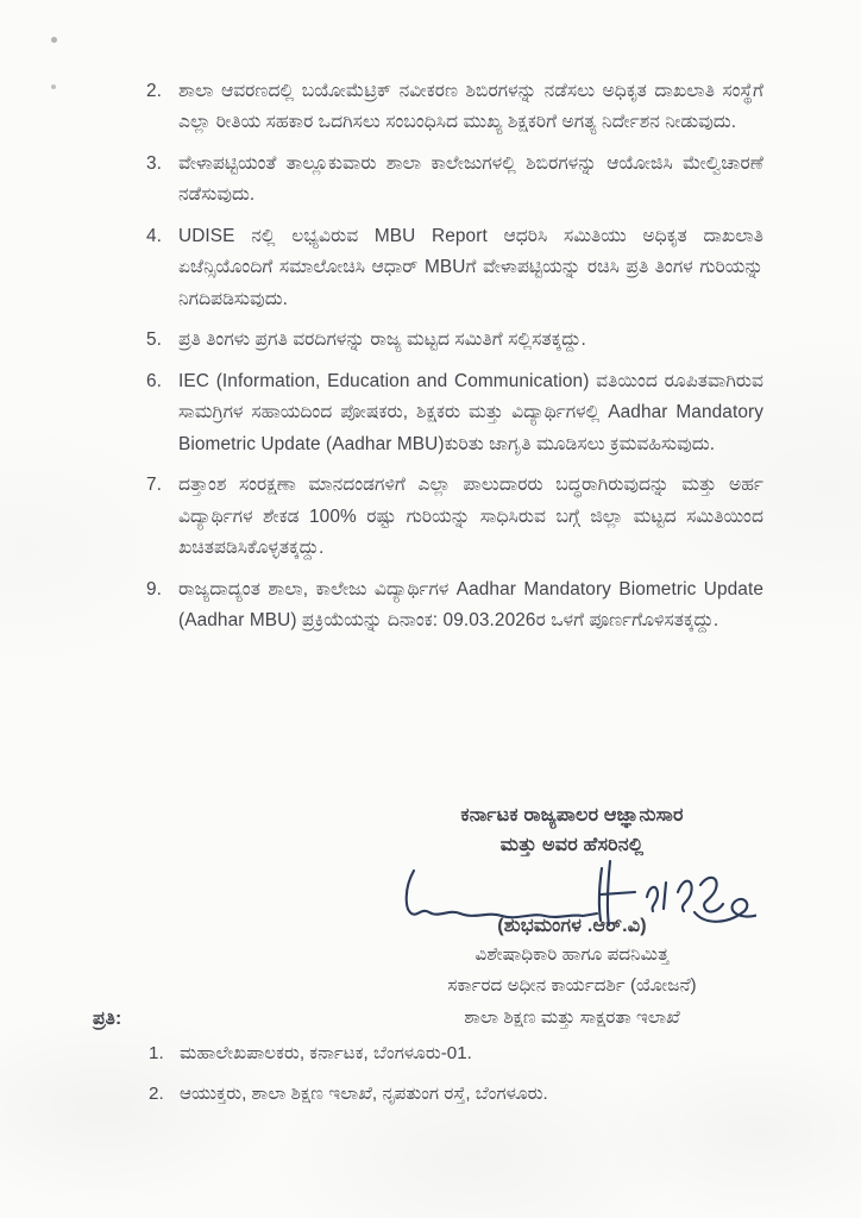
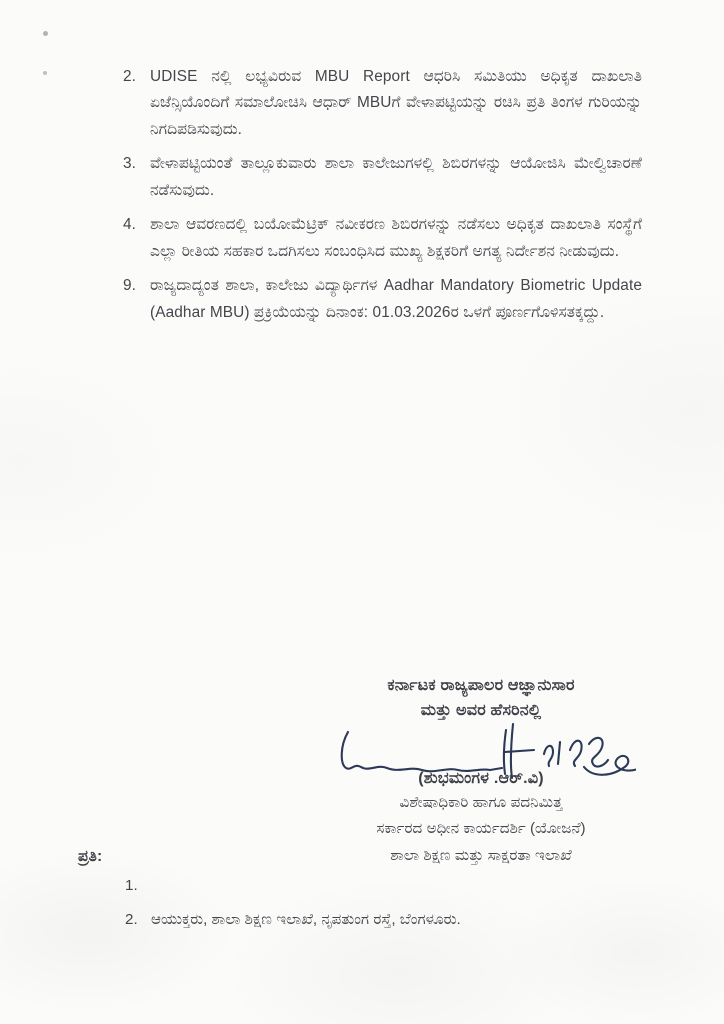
  2.
- ಶಾಲಾ ಆವರಣದಲ್ಲಿ ಬಯೋಮೆಟ್ರಿಕ್ ನವೀಕರಣ ಶಿಬಿರಗಳನ್ನು ನಡೆಸಲು ಅಧಿಕೃತ ದಾಖಲಾತಿ ಸಂಸ್ಥೆಗೆ ಎಲ್ಲಾ ರೀತಿಯ ಸಹಕಾರ ಒದಗಿಸಲು ಸಂಬಂಧಿಸಿದ ಮುಖ್ಯ ಶಿಕ್ಷಕರಿಗೆ ಅಗತ್ಯ ನಿರ್ದೇಶನ ನೀಡುವುದು.
+ UDISE ನಲ್ಲಿ ಲಭ್ಯವಿರುವ MBU Report ಆಧರಿಸಿ ಸಮಿತಿಯು ಅಧಿಕೃತ ದಾಖಲಾತಿ ಏಜೆನ್ಸಿಯೊಂದಿಗೆ ಸಮಾಲೋಚಿಸಿ ಆಧಾರ್ MBUಗೆ ವೇಳಾಪಟ್ಟಿಯನ್ನು ರಚಿಸಿ ಪ್ರತಿ ತಿಂಗಳ ಗುರಿಯನ್ನು ನಿಗದಿಪಡಿಸುವುದು.
  3.
  ವೇಳಾಪಟ್ಟಿಯಂತೆ ತಾಲ್ಲೂಕುವಾರು ಶಾಲಾ ಕಾಲೇಜುಗಳಲ್ಲಿ ಶಿಬಿರಗಳನ್ನು ಆಯೋಜಿಸಿ ಮೇಲ್ವಿಚಾರಣೆ ನಡೆಸುವುದು.
  4.
- UDISE ನಲ್ಲಿ ಲಭ್ಯವಿರುವ MBU Report ಆಧರಿಸಿ ಸಮಿತಿಯು ಅಧಿಕೃತ ದಾಖಲಾತಿ ಏಜೆನ್ಸಿಯೊಂದಿಗೆ ಸಮಾಲೋಚಿಸಿ ಆಧಾರ್ MBUಗೆ ವೇಳಾಪಟ್ಟಿಯನ್ನು ರಚಿಸಿ ಪ್ರತಿ ತಿಂಗಳ ಗುರಿಯನ್ನು ನಿಗದಿಪಡಿಸುವುದು.
+ ಶಾಲಾ ಆವರಣದಲ್ಲಿ ಬಯೋಮೆಟ್ರಿಕ್ ನವೀಕರಣ ಶಿಬಿರಗಳನ್ನು ನಡೆಸಲು ಅಧಿಕೃತ ದಾಖಲಾತಿ ಸಂಸ್ಥೆಗೆ ಎಲ್ಲಾ ರೀತಿಯ ಸಹಕಾರ ಒದಗಿಸಲು ಸಂಬಂಧಿಸಿದ ಮುಖ್ಯ ಶಿಕ್ಷಕರಿಗೆ ಅಗತ್ಯ ನಿರ್ದೇಶನ ನೀಡುವುದು.
- 5.
- ಪ್ರತಿ ತಿಂಗಳು ಪ್ರಗತಿ ವರದಿಗಳನ್ನು ರಾಜ್ಯ ಮಟ್ಟದ ಸಮಿತಿಗೆ ಸಲ್ಲಿಸತಕ್ಕದ್ದು.
- 6.
- IEC (Information, Education and Communication) ವತಿಯಿಂದ ರೂಪಿತವಾಗಿರುವ ಸಾಮಗ್ರಿಗಳ ಸಹಾಯದಿಂದ ಪೋಷಕರು, ಶಿಕ್ಷಕರು ಮತ್ತು ವಿದ್ಯಾರ್ಥಿಗಳಲ್ಲಿ Aadhar Mandatory Biometric Update (Aadhar MBU)ಕುರಿತು ಜಾಗೃತಿ ಮೂಡಿಸಲು ಕ್ರಮವಹಿಸುವುದು.
- 7.
- ದತ್ತಾಂಶ ಸಂರಕ್ಷಣಾ ಮಾನದಂಡಗಳಿಗೆ ಎಲ್ಲಾ ಪಾಲುದಾರರು ಬದ್ಧರಾಗಿರುವುದನ್ನು ಮತ್ತು ಅರ್ಹ ವಿದ್ಯಾರ್ಥಿಗಳ ಶೇಕಡ 100% ರಷ್ಟು ಗುರಿಯನ್ನು ಸಾಧಿಸಿರುವ ಬಗ್ಗೆ ಜಿಲ್ಲಾ ಮಟ್ಟದ ಸಮಿತಿಯಿಂದ ಖಚಿತಪಡಿಸಿಕೊಳ್ಳತಕ್ಕದ್ದು.
  9.
- ರಾಜ್ಯದಾದ್ಯಂತ ಶಾಲಾ, ಕಾಲೇಜು ವಿದ್ಯಾರ್ಥಿಗಳ Aadhar Mandatory Biometric Update (Aadhar MBU) ಪ್ರಕ್ರಿಯೆಯನ್ನು ದಿನಾಂಕ: 09.03.2026ರ ಒಳಗೆ ಪೂರ್ಣಗೊಳಿಸತಕ್ಕದ್ದು.
+ ರಾಜ್ಯದಾದ್ಯಂತ ಶಾಲಾ, ಕಾಲೇಜು ವಿದ್ಯಾರ್ಥಿಗಳ Aadhar Mandatory Biometric Update (Aadhar MBU) ಪ್ರಕ್ರಿಯೆಯನ್ನು ದಿನಾಂಕ: 01.03.2026ರ ಒಳಗೆ ಪೂರ್ಣಗೊಳಿಸತಕ್ಕದ್ದು.
  ಕರ್ನಾಟಕ ರಾಜ್ಯಪಾಲರ ಆಜ್ಞಾನುಸಾರ
  ಮತ್ತು ಅವರ ಹೆಸರಿನಲ್ಲಿ
  (ಶುಭಮಂಗಳ .ಆರ್.ವಿ)
  ವಿಶೇಷಾಧಿಕಾರಿ ಹಾಗೂ ಪದನಿಮಿತ್ತ
  ಸರ್ಕಾರದ ಅಧೀನ ಕಾರ್ಯದರ್ಶಿ (ಯೋಜನೆ)
  ಶಾಲಾ ಶಿಕ್ಷಣ ಮತ್ತು ಸಾಕ್ಷರತಾ ಇಲಾಖೆ
  ಪ್ರತಿ:
  1.
- ಮಹಾಲೇಖಪಾಲಕರು, ಕರ್ನಾಟಕ, ಬೆಂಗಳೂರು-01.
  2.
  ಆಯುಕ್ತರು, ಶಾಲಾ ಶಿಕ್ಷಣ ಇಲಾಖೆ, ನೃಪತುಂಗ ರಸ್ತೆ, ಬೆಂಗಳೂರು.
